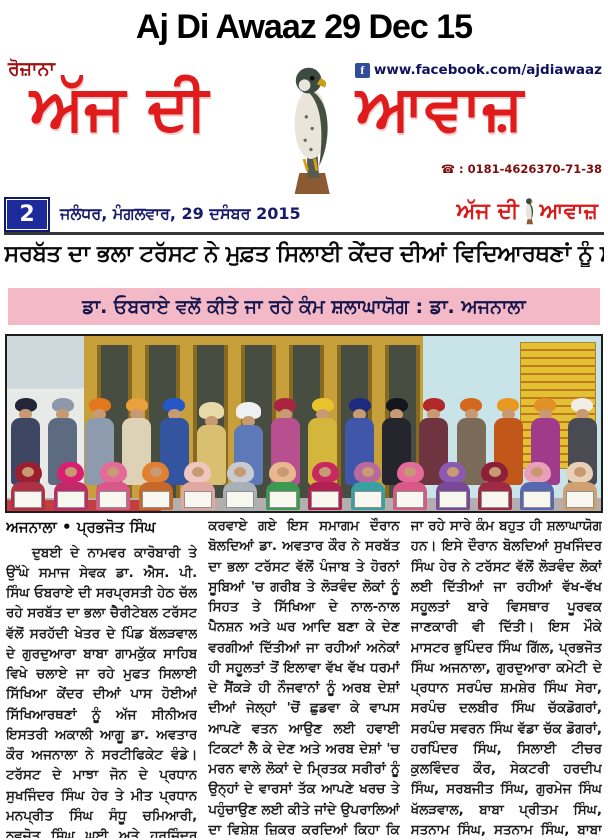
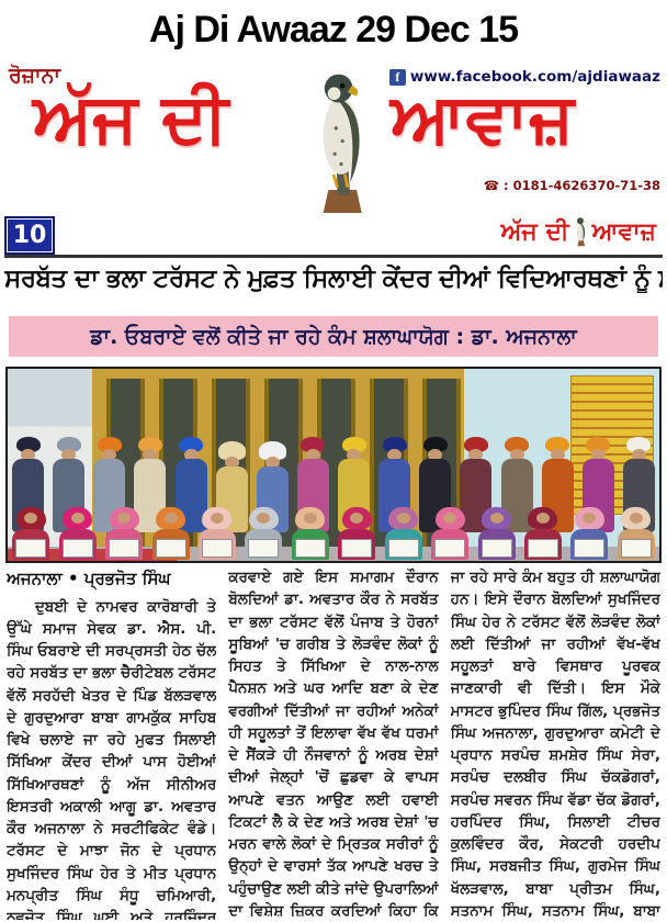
  Aj Di Awaaz 29 Dec 15
  ਰੋਜ਼ਾਨਾ
  ਅੱਜ ਦੀ
  ਆਵਾਜ਼
  f
  www.facebook.com/ajdiawaaz
  ☎ : 0181-4626370-71-38
- 2
+ 10
- ਜਲੰਧਰ, ਮੰਗਲਵਾਰ, 29 ਦਸੰਬਰ 2015
  ਅੱਜ ਦੀ
  ਆਵਾਜ਼
  ਸਰਬੱਤ ਦਾ ਭਲਾ ਟਰੱਸਟ ਨੇ ਮੁਫ਼ਤ ਸਿਲਾਈ ਕੇਂਦਰ ਦੀਆਂ ਵਿਦਿਆਰਥਣਾਂ ਨੂੰ
  ਡਾ. ਓਬਰਾਏ ਵਲੋਂ ਕੀਤੇ ਜਾ ਰਹੇ ਕੰਮ ਸ਼ਲਾਘਾਯੋਗ : ਡਾ. ਅਜਨਾਲਾ
  ਅਜਨਾਲਾ • ਪ੍ਰਭਜੋਤ ਸਿੰਘ
  ਦੁਬਈ ਦੇ ਨਾਮਵਰ ਕਾਰੋਬਾਰੀ ਤੇ ਉੱਘੇ ਸਮਾਜ ਸੇਵਕ ਡਾ. ਐਸ. ਪੀ. ਸਿੰਘ ਓਬਰਾਏ ਦੀ ਸਰਪ੍ਰਸਤੀ ਹੇਠ ਚੱਲ ਰਹੇ ਸਰਬੱਤ ਦਾ ਭਲਾ ਚੈਰੀਟੇਬਲ ਟਰੱਸਟ ਵੱਲੋਂ ਸਰਹੱਦੀ ਖੇਤਰ ਦੇ ਪਿੰਡ ਬੱਲੜਵਾਲ ਦੇ ਗੁਰਦੁਆਰਾ ਬਾਬਾ ਗਾਮਕੁੱਕ ਸਾਹਿਬ ਵਿਖੇ ਚਲਾਏ ਜਾ ਰਹੇ ਮੁਫਤ ਸਿਲਾਈ ਸਿੱਖਿਆ ਕੇਂਦਰ ਦੀਆਂ ਪਾਸ ਹੋਈਆਂ ਸਿੱਖਿਆਰਥਣਾਂ ਨੂੰ ਅੱਜ ਸੀਨੀਅਰ ਇਸਤਰੀ ਅਕਾਲੀ ਆਗੂ ਡਾ. ਅਵਤਾਰ ਕੌਰ ਅਜਨਾਲਾ ਨੇ ਸਰਟੀਫਿਕੇਟ ਵੰਡੇ। ਟਰੱਸਟ ਦੇ ਮਾਝਾ ਜੋਨ ਦੇ ਪ੍ਰਧਾਨ ਸੁਖਜਿੰਦਰ ਸਿੰਘ ਹੇਰ ਤੇ ਮੀਤ ਪ੍ਰਧਾਨ ਮਨਪ੍ਰੀਤ ਸਿੰਘ ਸੰਧੂ ਚਮਿਆਰੀ, ਨਵਜੋਤ ਸਿੰਘ ਘਈ ਅਤੇ ਹਰਜਿੰਦਰ
  ਕਰਵਾਏ ਗਏ ਇਸ ਸਮਾਗਮ ਦੌਰਾਨ ਬੋਲਦਿਆਂ ਡਾ. ਅਵਤਾਰ ਕੌਰ ਨੇ ਸਰਬੱਤ ਦਾ ਭਲਾ ਟਰੱਸਟ ਵੱਲੋਂ ਪੰਜਾਬ ਤੇ ਹੋਰਨਾਂ ਸੂਬਿਆਂ 'ਚ ਗਰੀਬ ਤੇ ਲੋੜਵੰਦ ਲੋਕਾਂ ਨੂੰ ਸਿਹਤ ਤੇ ਸਿੱਖਿਆ ਦੇ ਨਾਲ-ਨਾਲ ਪੈਨਸ਼ਨ ਅਤੇ ਘਰ ਆਦਿ ਬਣਾ ਕੇ ਦੇਣ ਵਰਗੀਆਂ ਦਿੱਤੀਆਂ ਜਾ ਰਹੀਆਂ ਅਨੇਕਾਂ ਹੀ ਸਹੂਲਤਾਂ ਤੋਂ ਇਲਾਵਾ ਵੱਖ ਵੱਖ ਧਰਮਾਂ ਦੇ ਸੈਂਕੜੇ ਹੀ ਨੌਜਵਾਨਾਂ ਨੂੰ ਅਰਬ ਦੇਸ਼ਾਂ ਦੀਆਂ ਜੇਲ੍ਹਾਂ 'ਚੋਂ ਛੁਡਵਾ ਕੇ ਵਾਪਸ ਆਪਣੇ ਵਤਨ ਆਉਣ ਲਈ ਹਵਾਈ ਟਿਕਟਾਂ ਲੈ ਕੇ ਦੇਣ ਅਤੇ ਅਰਬ ਦੇਸ਼ਾਂ 'ਚ ਮਰਨ ਵਾਲੇ ਲੋਕਾਂ ਦੇ ਮ੍ਰਿਤਕ ਸਰੀਰਾਂ ਨੂੰ ਉਨ੍ਹਾਂ ਦੇ ਵਾਰਸਾਂ ਤੱਕ ਆਪਣੇ ਖਰਚ ਤੇ ਪਹੁੰਚਾਉਣ ਲਈ ਕੀਤੇ ਜਾਂਦੇ ਉਪਰਾਲਿਆਂ ਦਾ ਵਿਸ਼ੇਸ਼ ਜ਼ਿਕਰ ਕਰਦਿਆਂ ਕਿਹਾ ਕਿ
  ਜਾ ਰਹੇ ਸਾਰੇ ਕੰਮ ਬਹੁਤ ਹੀ ਸ਼ਲਾਘਾਯੋਗ ਹਨ। ਇਸੇ ਦੌਰਾਨ ਬੋਲਦਿਆਂ ਸੁਖਜਿੰਦਰ ਸਿੰਘ ਹੇਰ ਨੇ ਟਰੱਸਟ ਵੱਲੋਂ ਲੋੜਵੰਦ ਲੋਕਾਂ ਲਈ ਦਿੱਤੀਆਂ ਜਾ ਰਹੀਆਂ ਵੱਖ-ਵੱਖ ਸਹੂਲਤਾਂ ਬਾਰੇ ਵਿਸਥਾਰ ਪੂਰਵਕ ਜਾਣਕਾਰੀ ਵੀ ਦਿੱਤੀ। ਇਸ ਮੌਕੇ ਮਾਸਟਰ ਭੁਪਿੰਦਰ ਸਿੰਘ ਗਿੱਲ, ਪ੍ਰਭਜੋਤ ਸਿੰਘ ਅਜਨਾਲਾ, ਗੁਰਦੁਆਰਾ ਕਮੇਟੀ ਦੇ ਪ੍ਰਧਾਨ ਸਰਪੰਚ ਸ਼ਮਸ਼ੇਰ ਸਿੰਘ ਸੇਰਾ, ਸਰਪੰਚ ਦਲਬੀਰ ਸਿੰਘ ਚੱਕਡੋਗਰਾਂ, ਸਰਪੰਚ ਸਵਰਨ ਸਿੰਘ ਵੱਡਾ ਚੱਕ ਡੋਗਰਾਂ, ਹਰਪਿੰਦਰ ਸਿੰਘ, ਸਿਲਾਈ ਟੀਚਰ ਕੁਲਵਿੰਦਰ ਕੌਰ, ਸੇਕਟਰੀ ਹਰਦੀਪ ਸਿੰਘ, ਸਰਬਜੀਤ ਸਿੰਘ, ਗੁਰਮੇਜ ਸਿੰਘ ਖੱਲੜਵਾਲ, ਬਾਬਾ ਪ੍ਰੀਤਮ ਸਿੰਘ, ਸਤਨਾਮ ਸਿੰਘ, ਸਤਨਾਮ ਸਿੰਘ, ਬਾਬਾ
